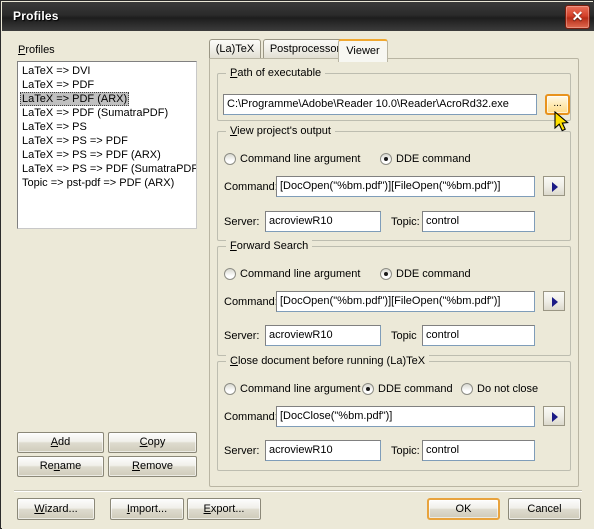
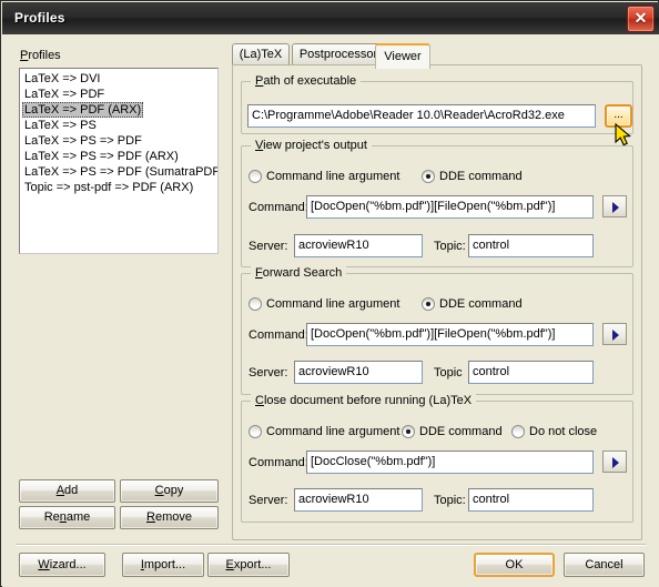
  Profiles
  ✕
  Profiles
  LaTeX => DVI
  LaTeX => PDF
  LaTeX => PDF (ARX)
- LaTeX => PDF (SumatraPDF)
  LaTeX => PS
  LaTeX => PS => PDF
  LaTeX => PS => PDF (ARX)
  LaTeX => PS => PDF (SumatraPDF
  Topic => pst-pdf => PDF (ARX)
  Add
  Copy
  Rename
  Remove
  (La)TeX
  Postprocesso
  Viewer
  Path of executable
  C:\Programme\Adobe\Reader 10.0\Reader\AcroRd32.exe
  ...
  View project's output
  Command line argument
  DDE command
  Command
  [DocOpen("%bm.pdf")][FileOpen("%bm.pdf")]
  Server:
  acroviewR10
  Topic:
  control
  Forward Search
  Command line argument
  DDE command
  Command
  [DocOpen("%bm.pdf")][FileOpen("%bm.pdf")]
  Server:
  acroviewR10
  Topic
  control
  Close document before running (La)TeX
  Command line argument
  DDE command
  Do not close
  Command
  [DocClose("%bm.pdf")]
  Server:
  acroviewR10
  Topic:
  control
  Wizard...
  Import...
  Export...
  OK
  Cancel
